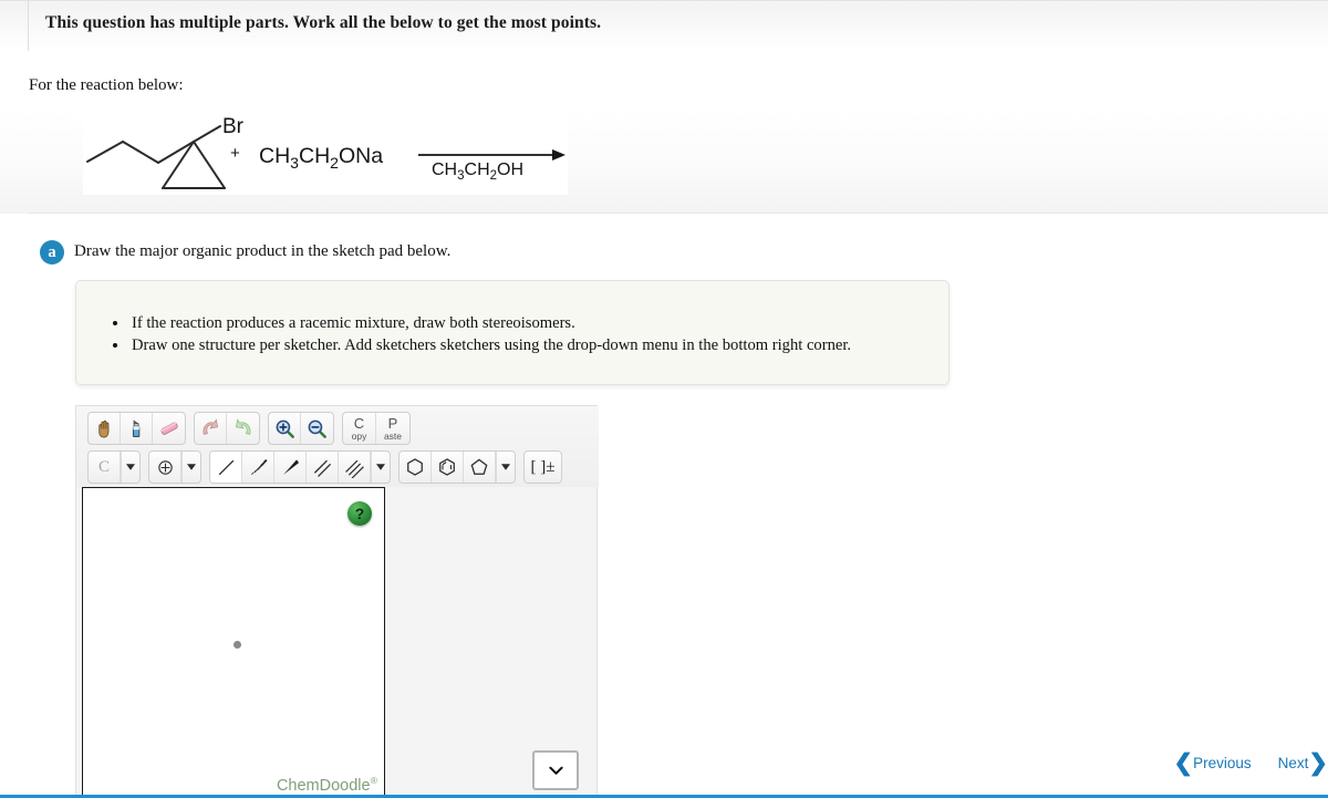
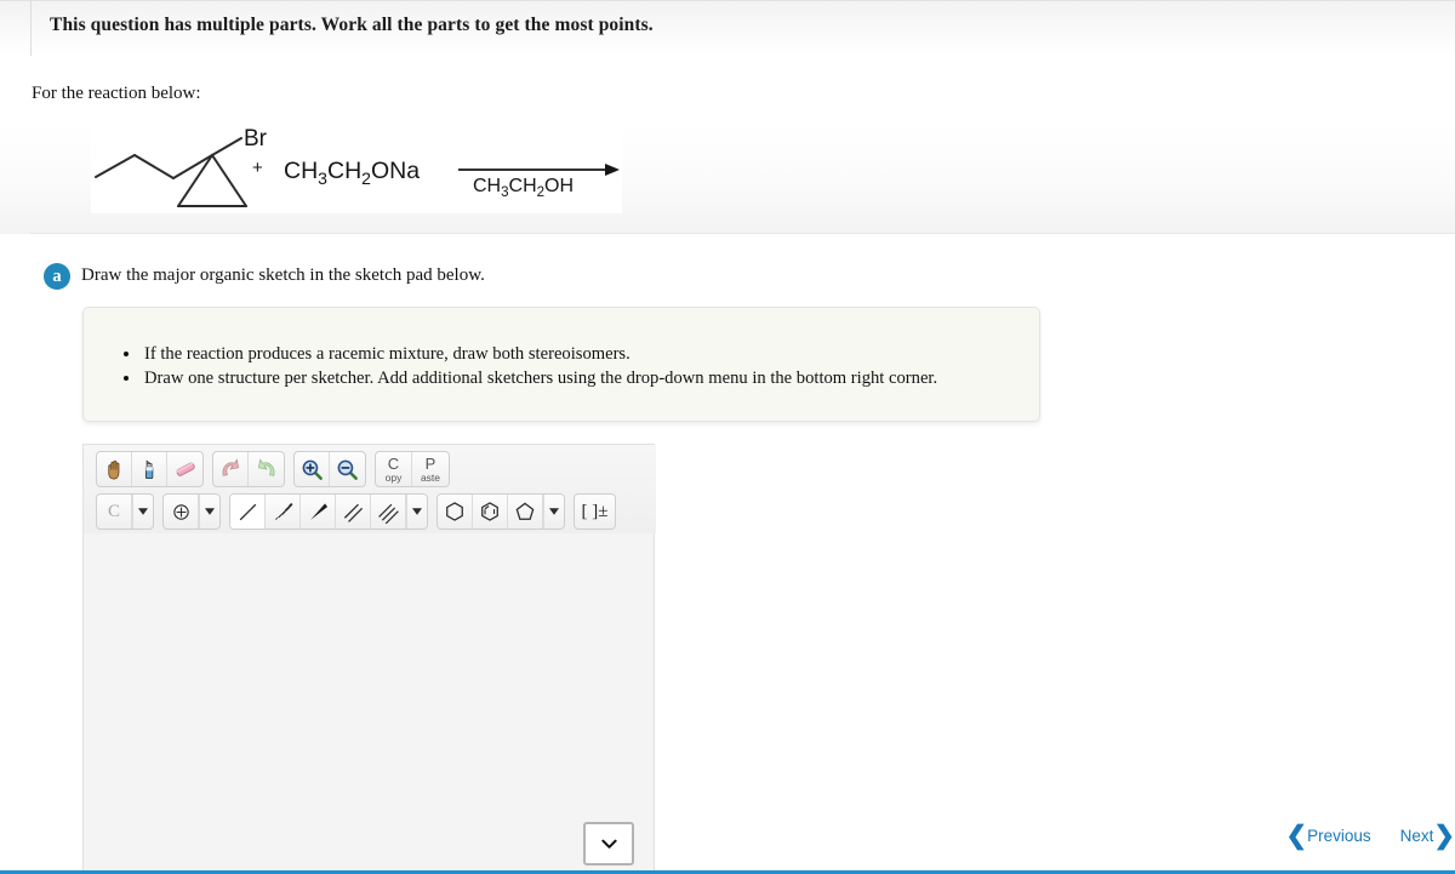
- This question has multiple parts. Work all the below to get the most points.
+ This question has multiple parts. Work all the parts to get the most points.
  For the reaction below:
  Br
  +
  CH3CH2ONa
  CH3CH2OH
  a
- Draw the major organic product in the sketch pad below.
+ Draw the major organic sketch in the sketch pad below.
  If the reaction produces a racemic mixture, draw both stereoisomers.
- Draw one structure per sketcher. Add sketchers sketchers using the drop-down menu in the bottom right corner.
+ Draw one structure per sketcher. Add additional sketchers using the drop-down menu in the bottom right corner.
  C
  opy
  P
  aste
  C
  [ ]±
- ?
- ChemDoodle®
  ❮
  Previous
  Next
  ❯
